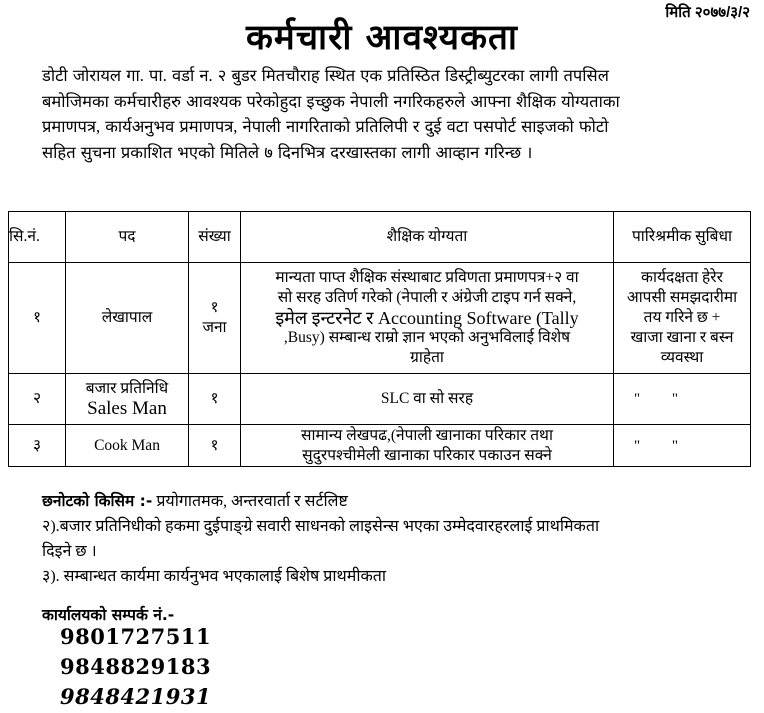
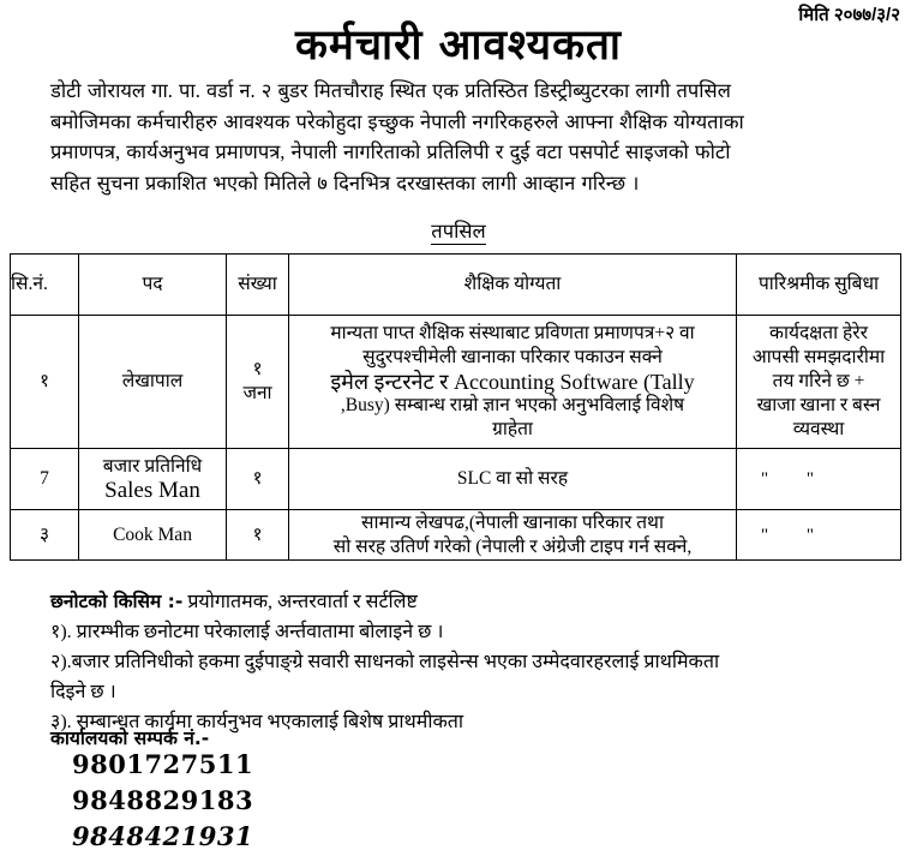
  मिति २०७७/३/२
  कर्मचारी आवश्यकता
  डोटी जोरायल गा. पा. वर्डा न. २ बुडर मितचौराह स्थित एक प्रतिस्ठित डिस्ट्रीब्युटरका लागी तपसिल
  बमोजिमका कर्मचारीहरु आवश्यक परेकोहुदा इच्छुक नेपाली नगरिकहरुले आफ्ना शैक्षिक योग्यताका
  प्रमाणपत्र, कार्यअनुभव प्रमाणपत्र, नेपाली नागरिताको प्रतिलिपी र दुई वटा पसपोर्ट साइजको फोटो
  सहित सुचना प्रकाशित भएको मितिले ७ दिनभित्र दरखास्तका लागी आव्हान गरिन्छ ।
+ तपसिल
  सि.नं.	पद	संख्या	शैक्षिक योग्यता	पारिश्रमीक सुबिधा
- १	लेखापाल	१ जना	मान्यता पाप्त शैक्षिक संस्थाबाट प्रविणता प्रमाणपत्र+२ वा सो सरह उतिर्ण गरेको (नेपाली र अंग्रेजी टाइप गर्न सक्ने, इमेल इन्टरनेट र Accounting Software (Tally ,Busy) सम्बान्ध राम्रो ज्ञान भएको अनुभविलाई विशेष ग्राहेता	कार्यदक्षता हेरेर आपसी समझदारीमा तय गरिने छ + खाजा खाना र बस्न व्यवस्था
+ १	लेखापाल	१ जना	मान्यता पाप्त शैक्षिक संस्थाबाट प्रविणता प्रमाणपत्र+२ वा सुदुरपश्चीमेली खानाका परिकार पकाउन सक्ने इमेल इन्टरनेट र Accounting Software (Tally ,Busy) सम्बान्ध राम्रो ज्ञान भएको अनुभविलाई विशेष ग्राहेता	कार्यदक्षता हेरेर आपसी समझदारीमा तय गरिने छ + खाजा खाना र बस्न व्यवस्था
- २	बजार प्रतिनिधि Sales Man	१	SLC वा सो सरह	" "
+ 7	बजार प्रतिनिधि Sales Man	१	SLC वा सो सरह	" "
- ३	Cook Man	१	सामान्य लेखपढ,(नेपाली खानाका परिकार तथा सुदुरपश्चीमेली खानाका परिकार पकाउन सक्ने	" "
+ ३	Cook Man	१	सामान्य लेखपढ,(नेपाली खानाका परिकार तथा सो सरह उतिर्ण गरेको (नेपाली र अंग्रेजी टाइप गर्न सक्ने,	" "
  छनोटको किसिम :- प्रयोगातमक, अन्तरवार्ता र सर्टलिष्ट
+ १). प्रारम्भीक छनोटमा परेकालाई अर्न्तवातामा बोलाइने छ ।
  २).बजार प्रतिनिधीको हकमा दुईपाङ्ग्रे सवारी साधनको लाइसेन्स भएका उम्मेदवारहरलाई प्राथमिकता
  दिइने छ ।
  ३). सम्बान्धत कार्यमा कार्यनुभव भएकालाई बिशेष प्राथमीकता
  कार्यालयको सम्पर्क नं.-
  9801727511
  9848829183
  9848421931
